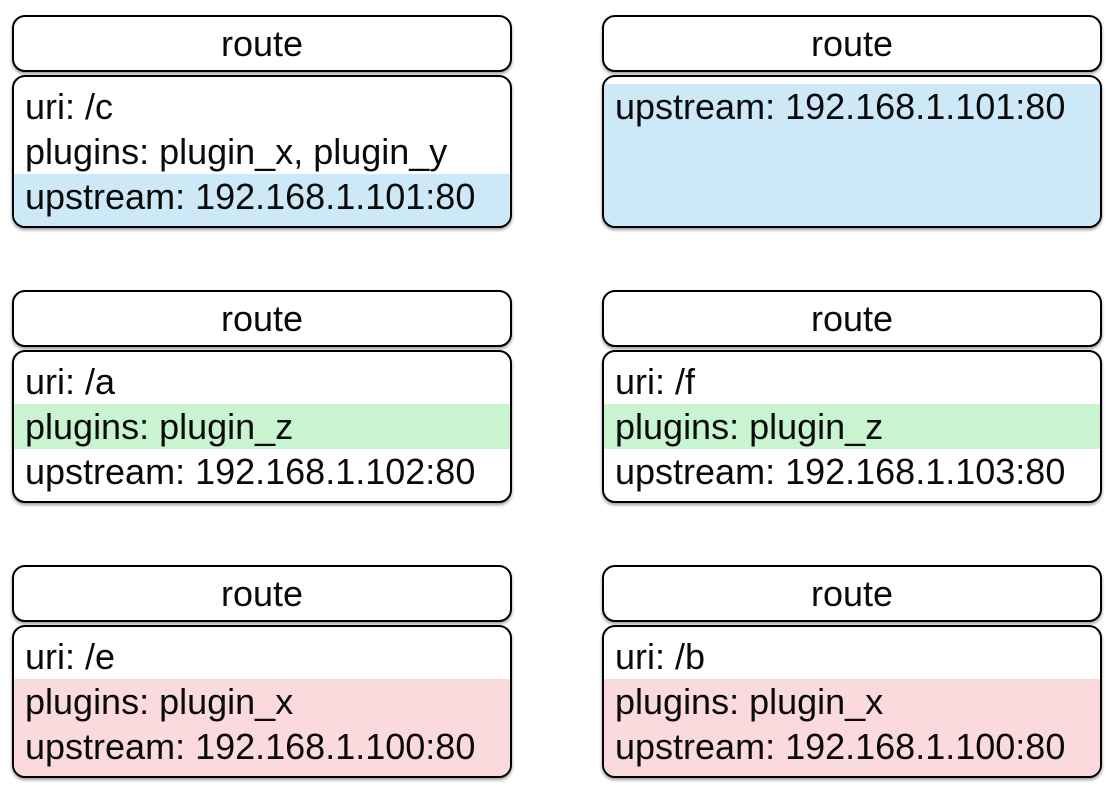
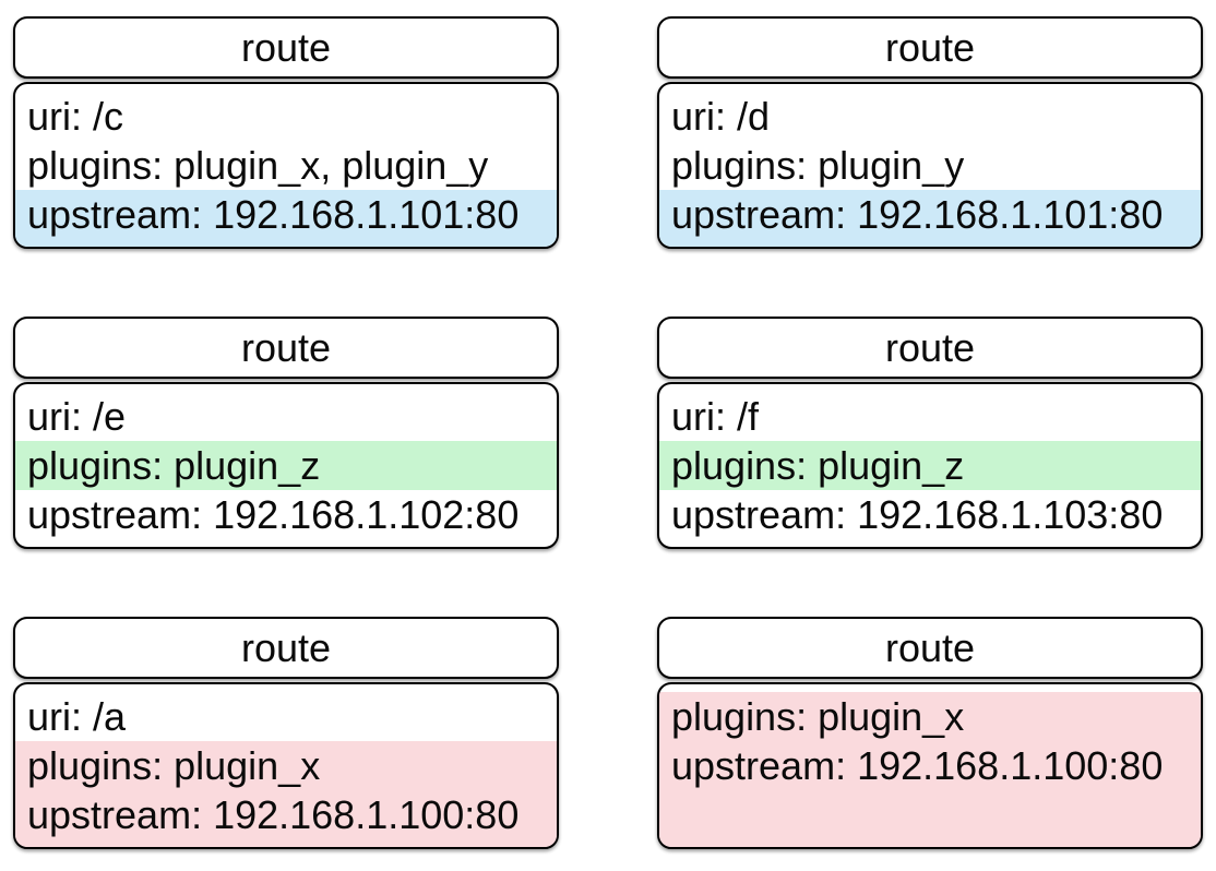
  route
  uri: /c
  plugins: plugin_x, plugin_y
  upstream: 192.168.1.101:80
  route
+ uri: /d
+ plugins: plugin_y
  upstream: 192.168.1.101:80
  route
- uri: /a
+ uri: /e
  plugins: plugin_z
  upstream: 192.168.1.102:80
  route
  uri: /f
  plugins: plugin_z
  upstream: 192.168.1.103:80
  route
- uri: /e
+ uri: /a
  plugins: plugin_x
  upstream: 192.168.1.100:80
  route
- uri: /b
  plugins: plugin_x
  upstream: 192.168.1.100:80
